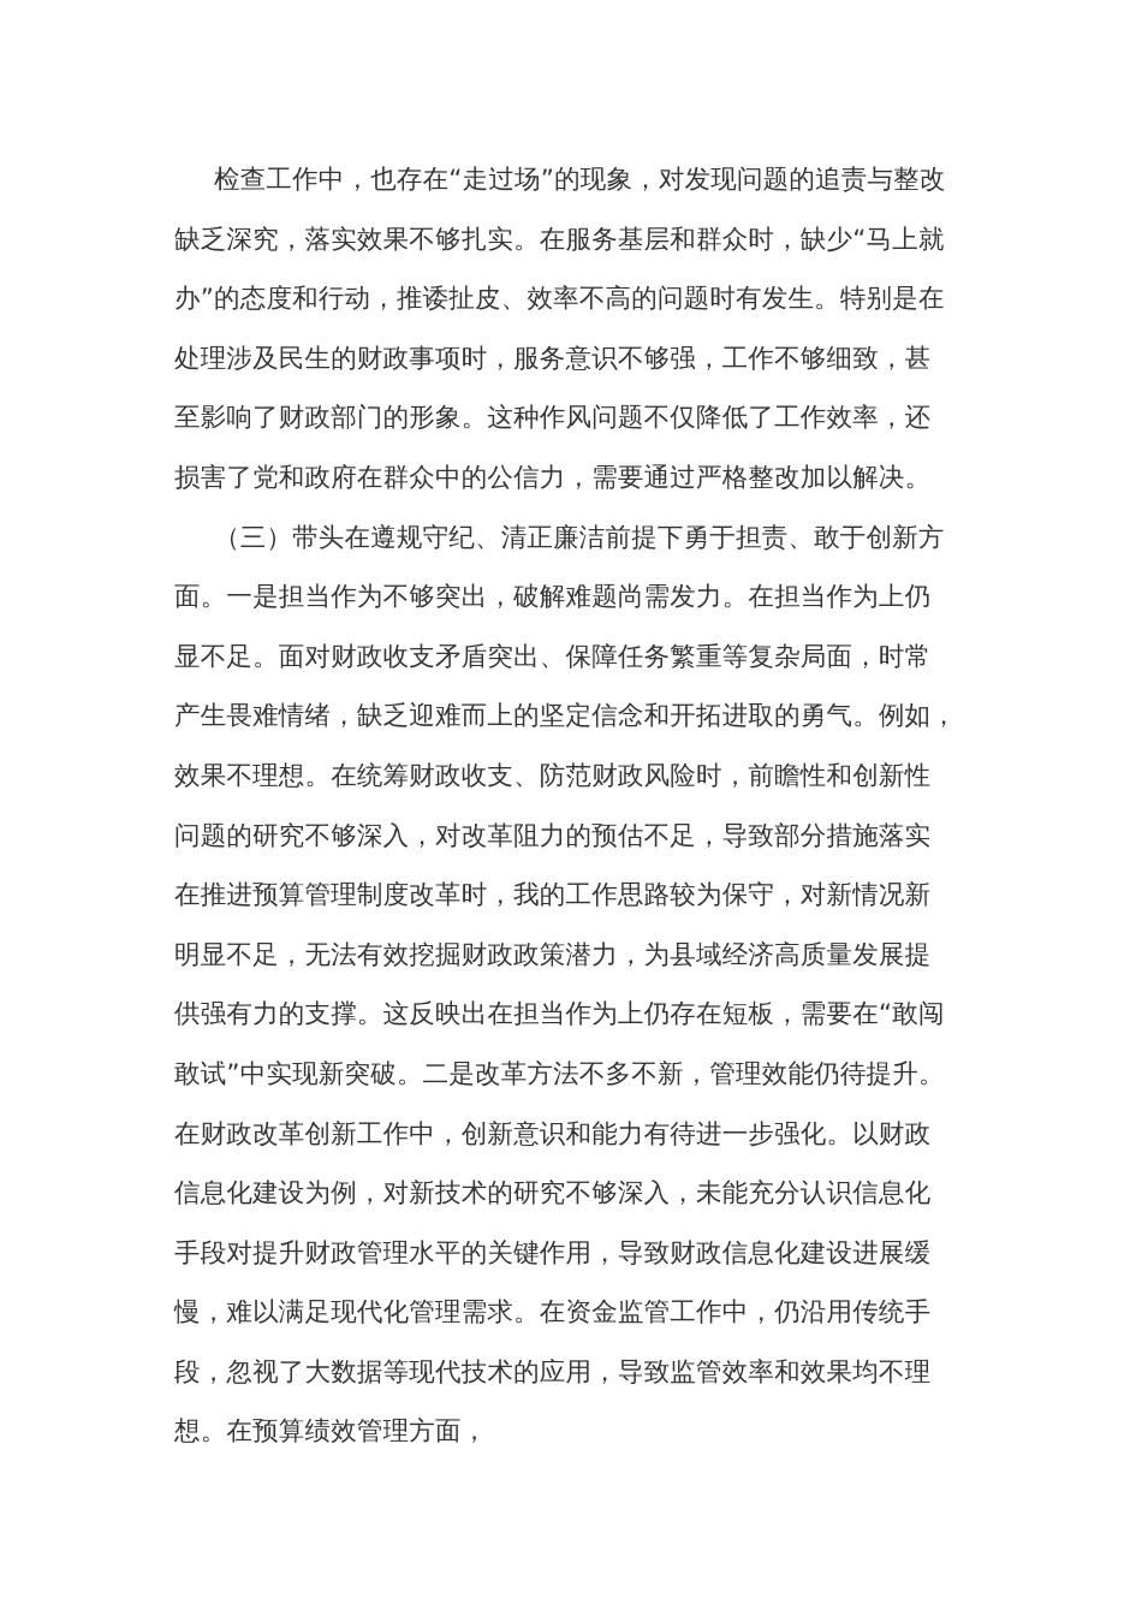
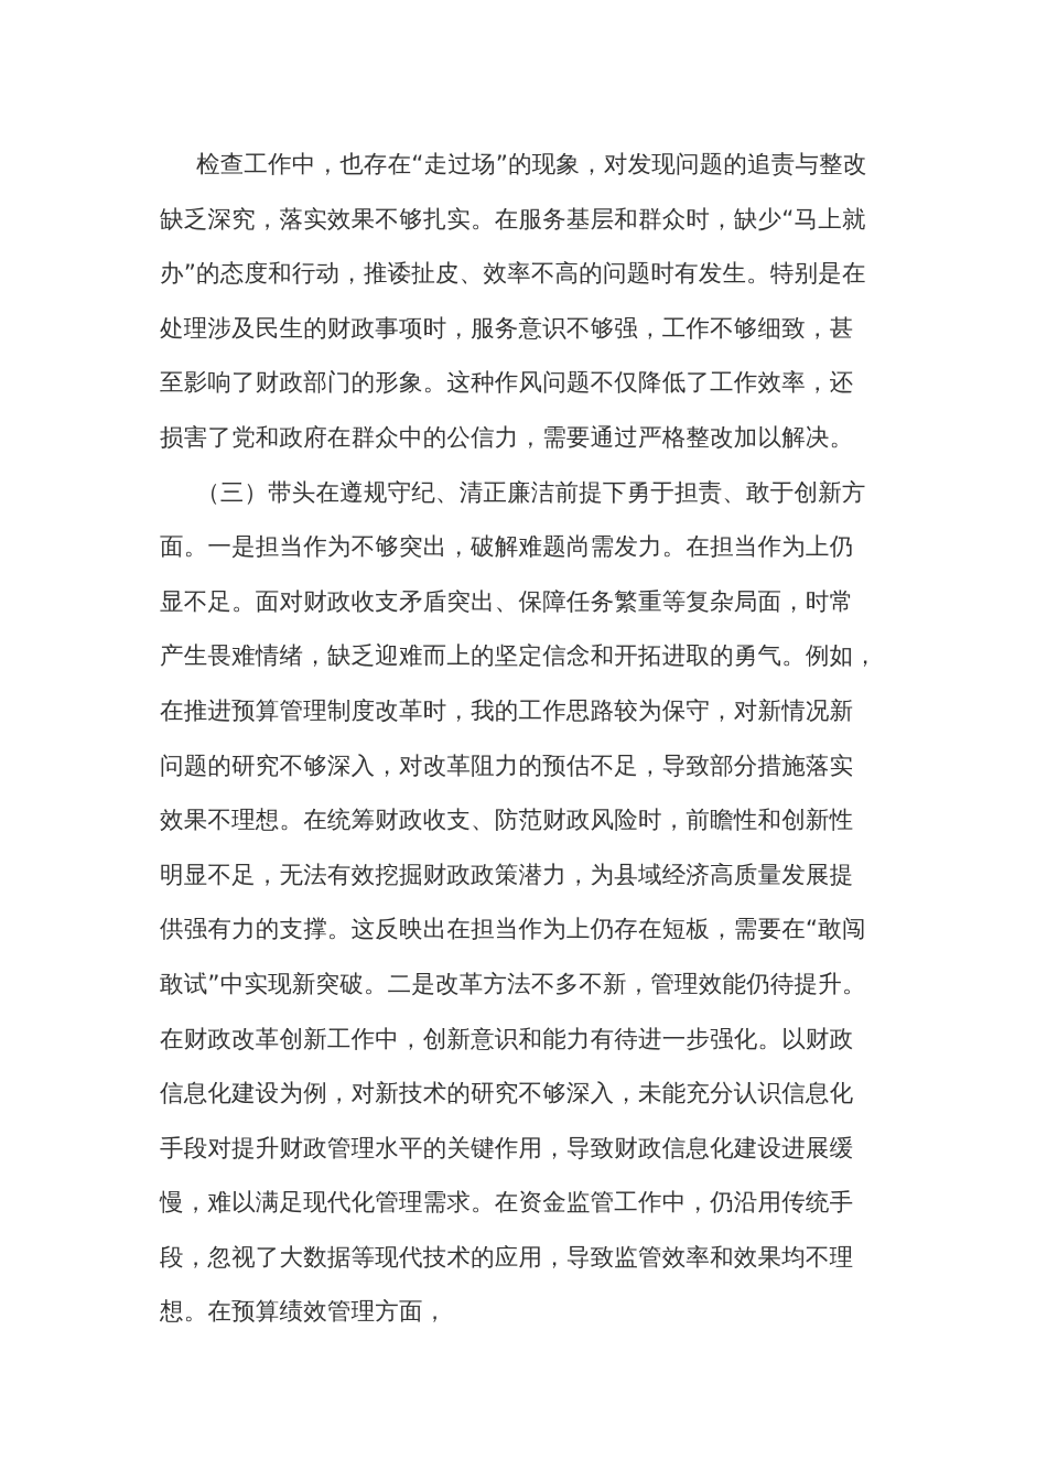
  检查工作中，也存在“走过场”的现象，对发现问题的追责与整改
  缺乏深究，落实效果不够扎实。在服务基层和群众时，缺少“马上就
  办”的态度和行动，推诿扯皮、效率不高的问题时有发生。特别是在
  处理涉及民生的财政事项时，服务意识不够强，工作不够细致，甚
  至影响了财政部门的形象。这种作风问题不仅降低了工作效率，还
  损害了党和政府在群众中的公信力，需要通过严格整改加以解决。
  （三）带头在遵规守纪、清正廉洁前提下勇于担责、敢于创新方
  面。一是担当作为不够突出，破解难题尚需发力。在担当作为上仍
  显不足。面对财政收支矛盾突出、保障任务繁重等复杂局面，时常
  产生畏难情绪，缺乏迎难而上的坚定信念和开拓进取的勇气。例如，
- 效果不理想。在统筹财政收支、防范财政风险时，前瞻性和创新性
+ 在推进预算管理制度改革时，我的工作思路较为保守，对新情况新
  问题的研究不够深入，对改革阻力的预估不足，导致部分措施落实
- 在推进预算管理制度改革时，我的工作思路较为保守，对新情况新
+ 效果不理想。在统筹财政收支、防范财政风险时，前瞻性和创新性
  明显不足，无法有效挖掘财政政策潜力，为县域经济高质量发展提
  供强有力的支撑。这反映出在担当作为上仍存在短板，需要在“敢闯
  敢试”中实现新突破。二是改革方法不多不新，管理效能仍待提升。
  在财政改革创新工作中，创新意识和能力有待进一步强化。以财政
  信息化建设为例，对新技术的研究不够深入，未能充分认识信息化
  手段对提升财政管理水平的关键作用，导致财政信息化建设进展缓
  慢，难以满足现代化管理需求。在资金监管工作中，仍沿用传统手
  段，忽视了大数据等现代技术的应用，导致监管效率和效果均不理
  想。在预算绩效管理方面，
